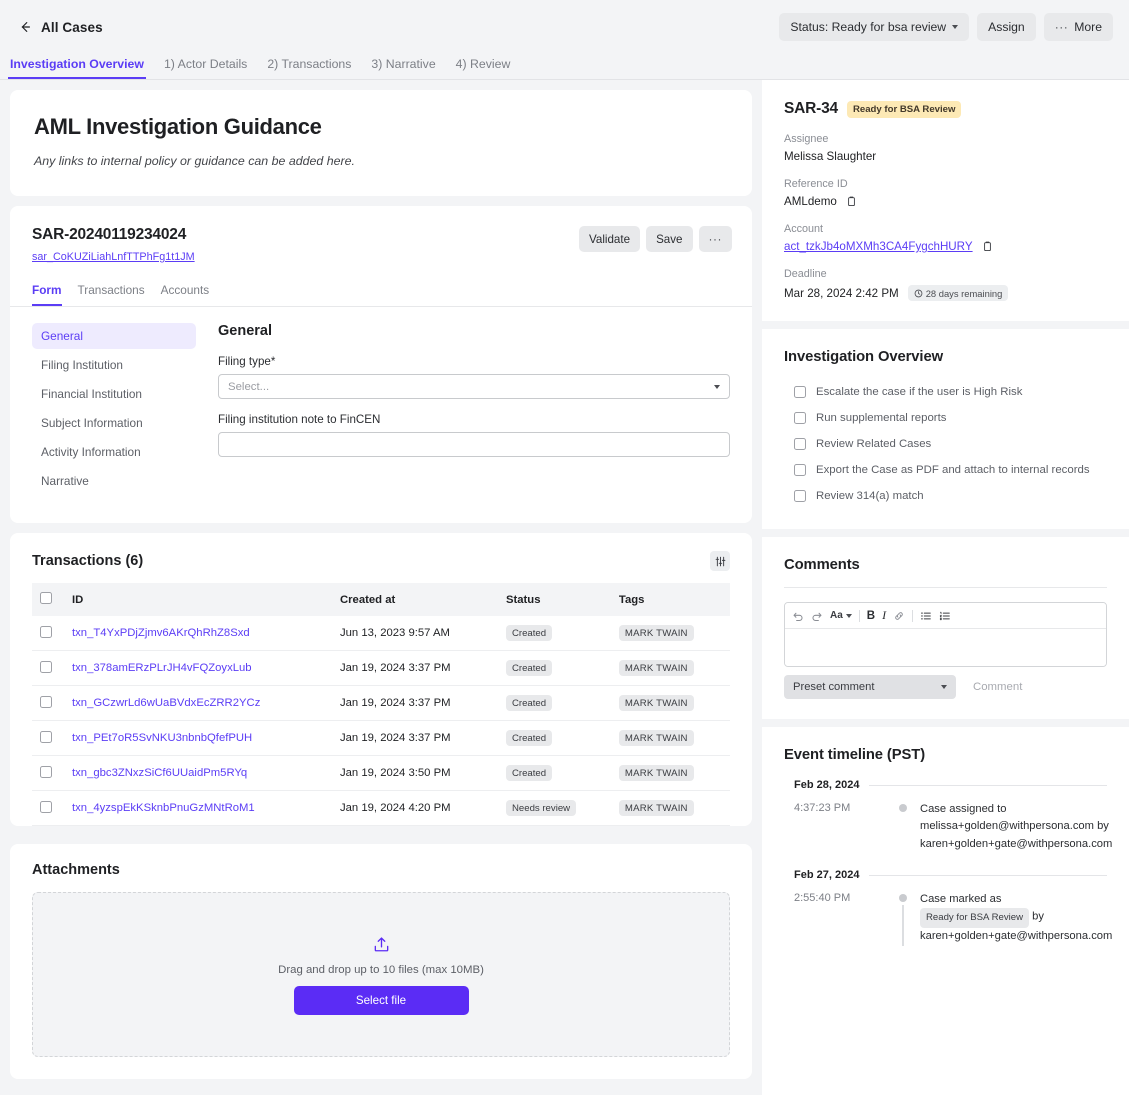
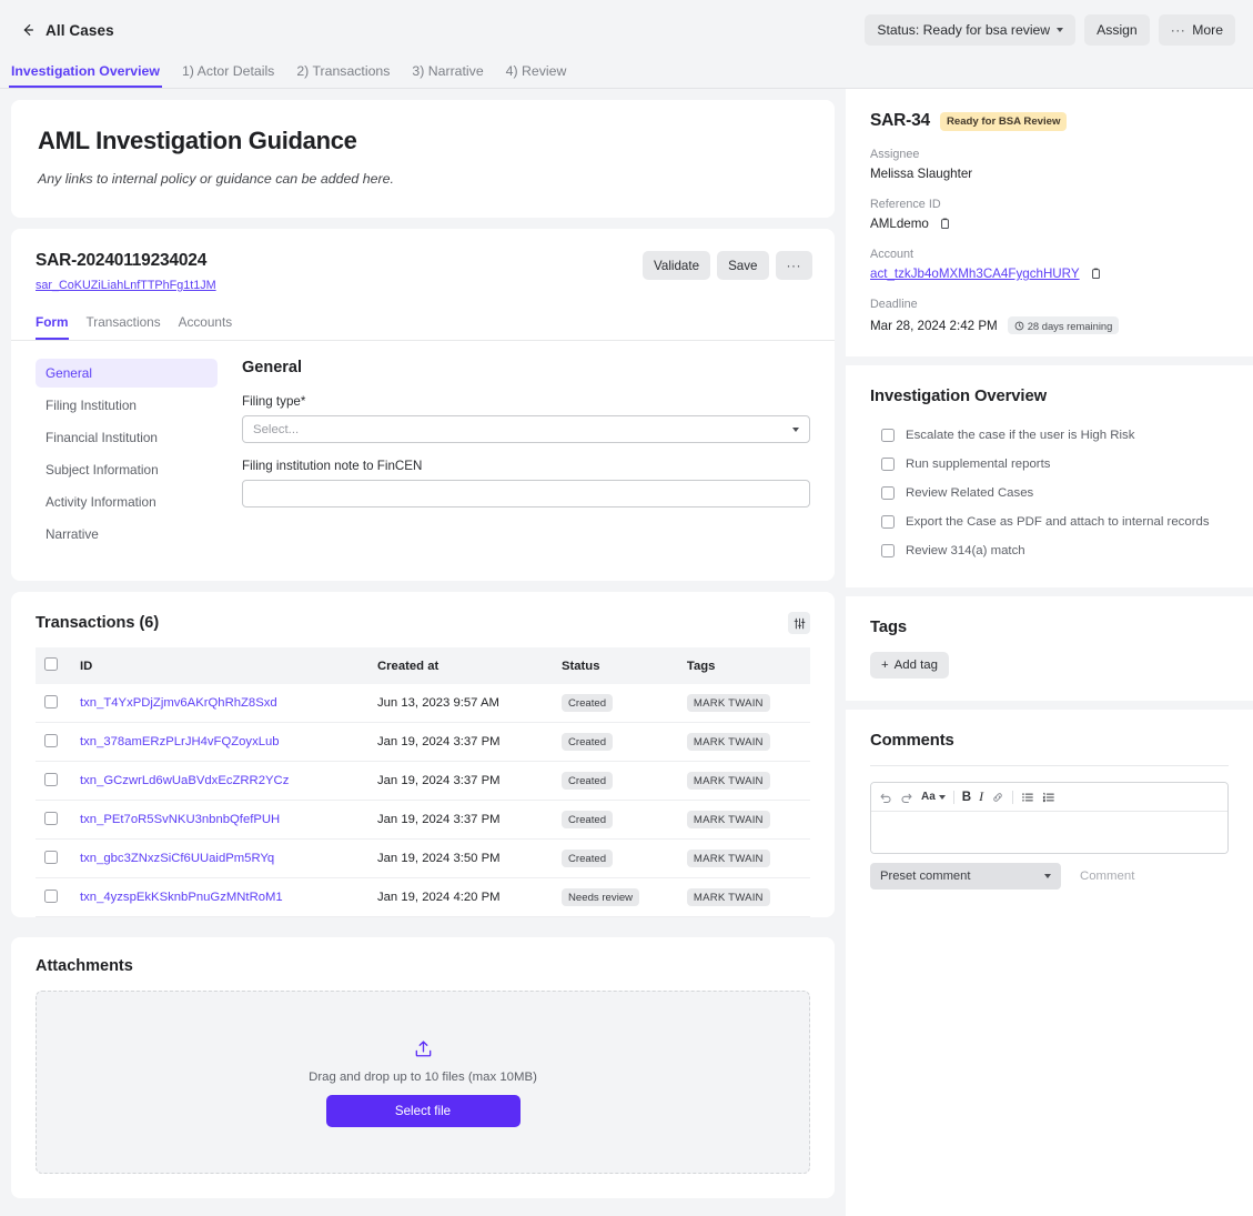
  All Cases
  Status: Ready for bsa review
  Assign
  ···
  More
  Investigation Overview
  1) Actor Details
  2) Transactions
  3) Narrative
  4) Review
  AML Investigation Guidance
  Any links to internal policy or guidance can be added here.
  SAR-20240119234024
  sar_CoKUZiLiahLnfTTPhFg1t1JM
  Validate
  Save
  ···
  Form
  Transactions
  Accounts
  General
  Filing Institution
  Financial Institution
  Subject Information
  Activity Information
  Narrative
  General
  Filing type*
  Select...
  Filing institution note to FinCEN
  Transactions (6)
  	ID	Created at	Status	Tags
  	txn_T4YxPDjZjmv6AKrQhRhZ8Sxd	Jun 13, 2023 9:57 AM	Created	MARK TWAIN
  	txn_378amERzPLrJH4vFQZoyxLub	Jan 19, 2024 3:37 PM	Created	MARK TWAIN
  	txn_GCzwrLd6wUaBVdxEcZRR2YCz	Jan 19, 2024 3:37 PM	Created	MARK TWAIN
  	txn_PEt7oR5SvNKU3nbnbQfefPUH	Jan 19, 2024 3:37 PM	Created	MARK TWAIN
  	txn_gbc3ZNxzSiCf6UUaidPm5RYq	Jan 19, 2024 3:50 PM	Created	MARK TWAIN
  	txn_4yzspEkKSknbPnuGzMNtRoM1	Jan 19, 2024 4:20 PM	Needs review	MARK TWAIN
  Attachments
  Drag and drop up to 10 files (max 10MB)
  Select file
  SAR-34
  Ready for BSA Review
  Assignee
  Melissa Slaughter
  Reference ID
  AMLdemo
  Account
  act_tzkJb4oMXMh3CA4FygchHURY
  Deadline
  Mar 28, 2024 2:42 PM
  28 days remaining
  Investigation Overview
  Escalate the case if the user is High Risk
  Run supplemental reports
  Review Related Cases
  Export the Case as PDF and attach to internal records
  Review 314(a) match
+ Tags
+ +
+ Add tag
  Comments
  Aa
  B
  I
  Preset comment
  Comment
- Event timeline (PST)
- Feb 28, 2024
- 4:37:23 PM
- Case assigned to melissa+golden@withpersona.com by karen+golden+gate@withpersona.com
- Feb 27, 2024
- 2:55:40 PM
- Case marked as Ready for BSA Review by karen+golden+gate@withpersona.com
